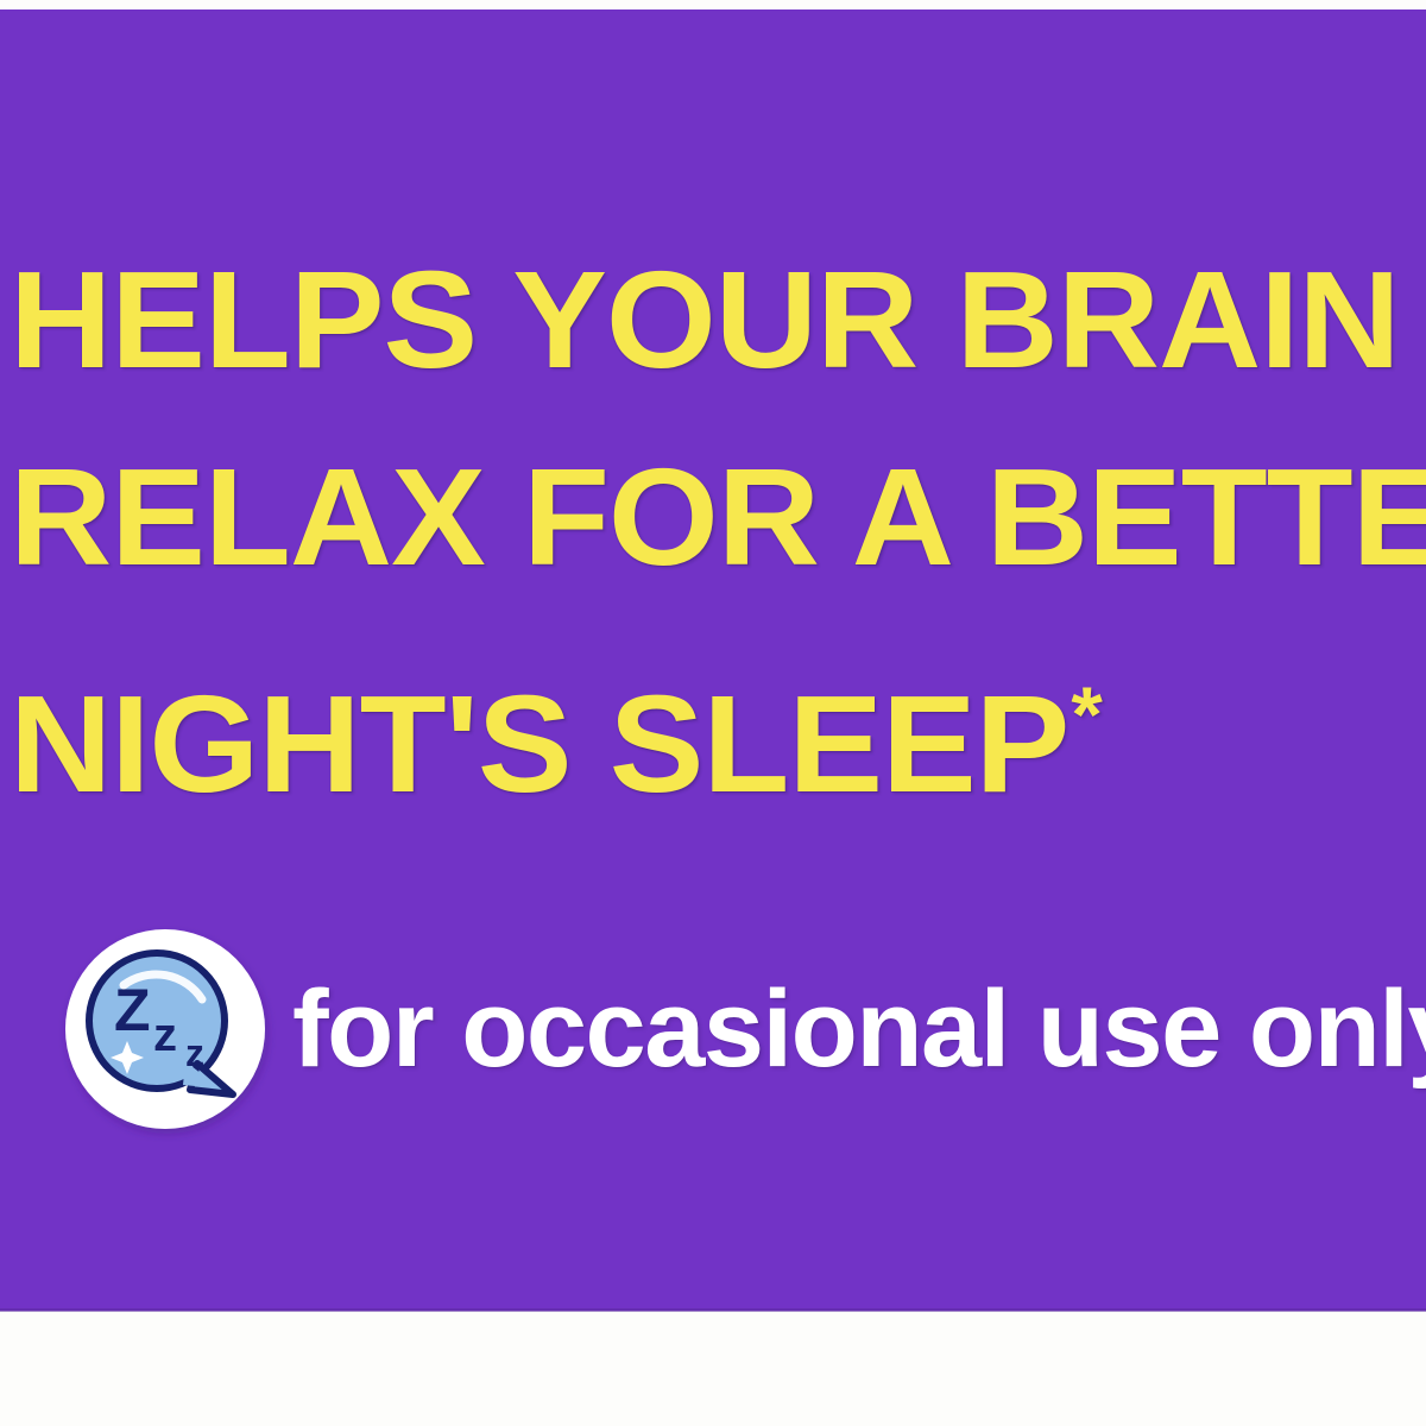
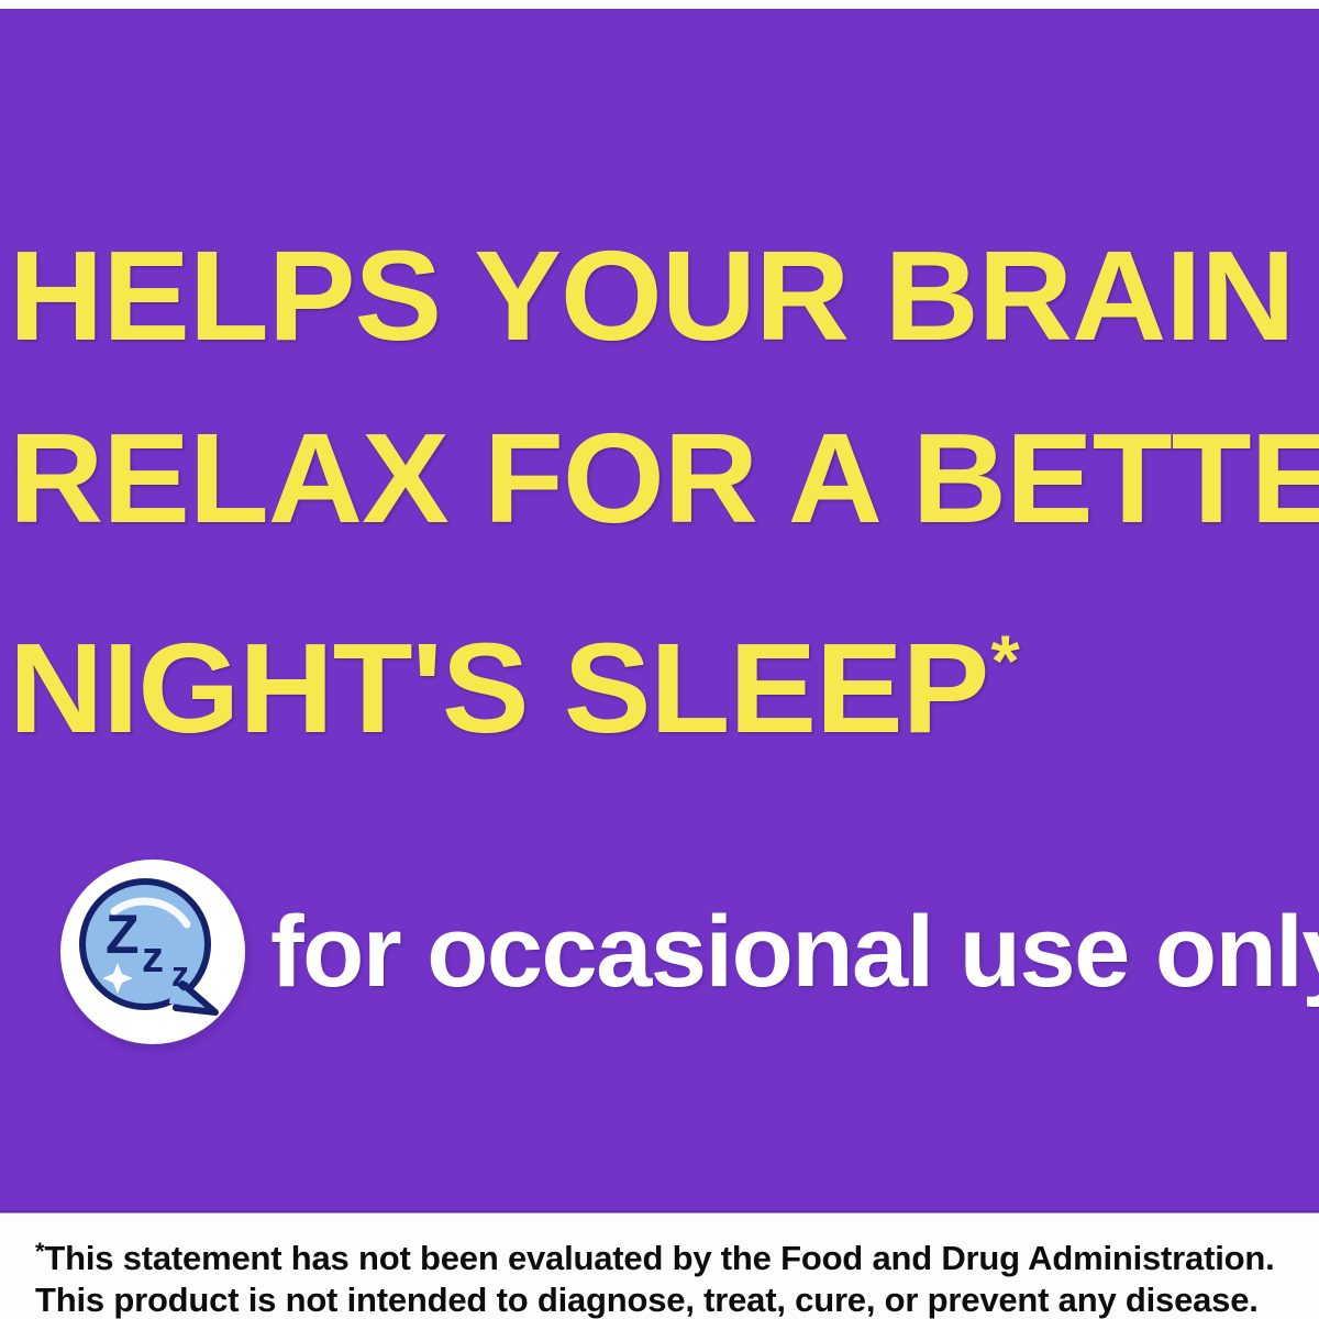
  HELPS YOUR BRAIN
  RELAX FOR A BETTE
  NIGHT'S SLEEP*
  Z
  z
  z
  for occasional use onl
+ *This statement has not been evaluated by the Food and Drug Administration.
+ This product is not intended to diagnose, treat, cure, or prevent any disease.
